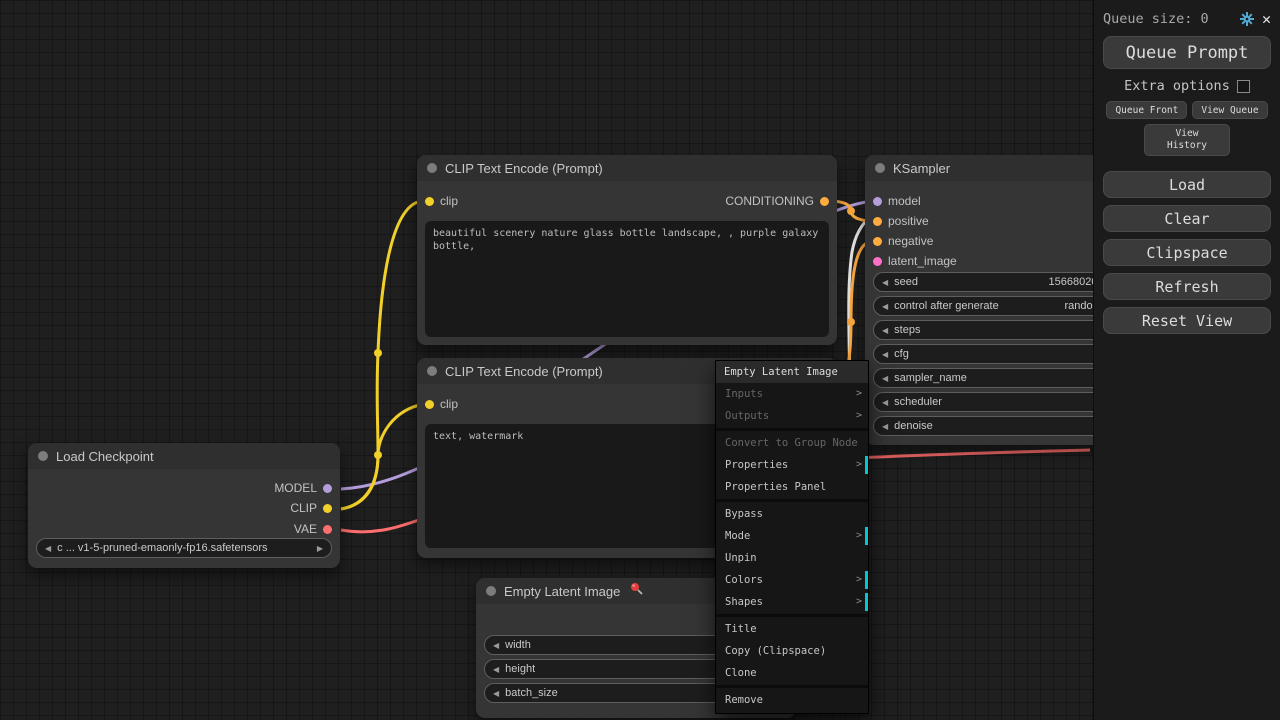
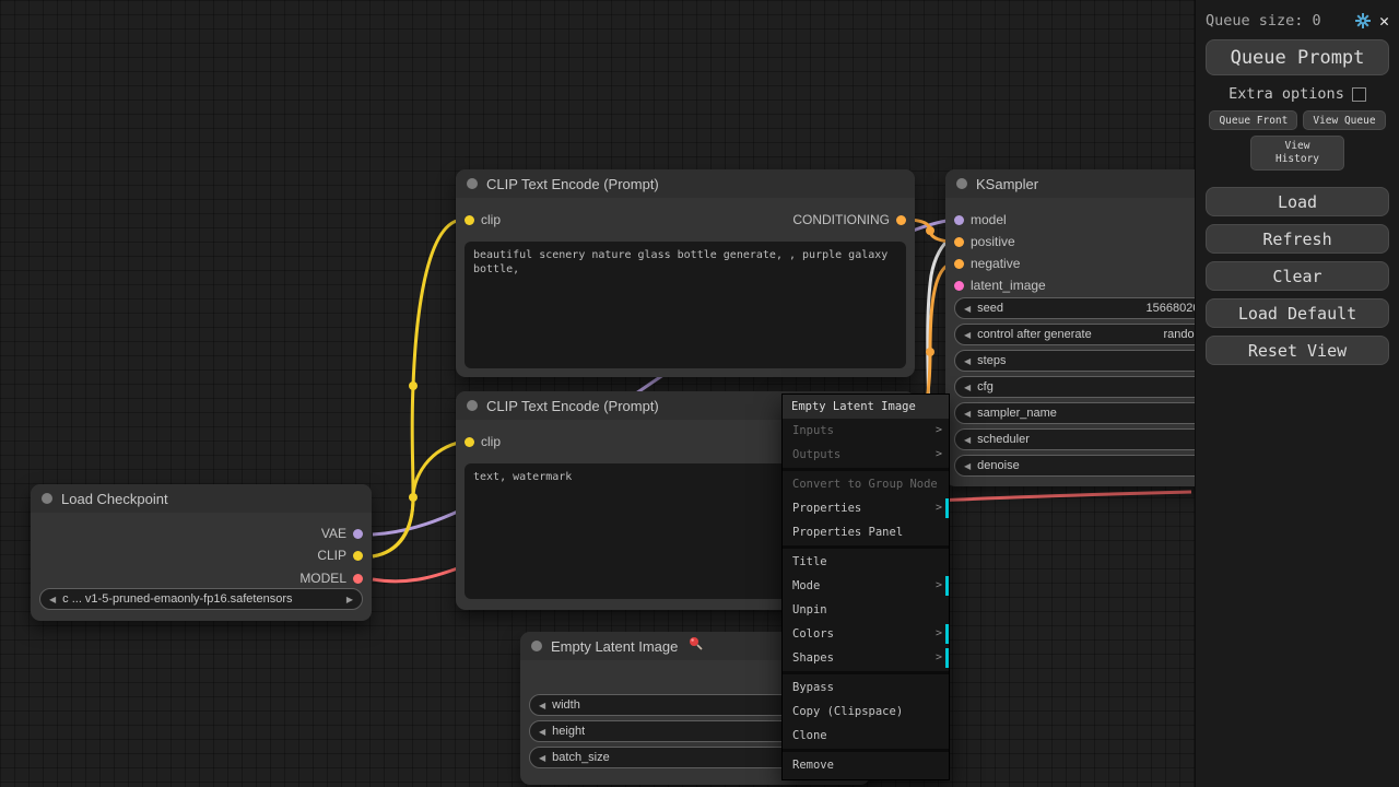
  CLIP Text Encode (Prompt)
  clip
  CONDITIONING
- beautiful scenery nature glass bottle landscape, , purple galaxy bottle,
+ beautiful scenery nature glass bottle generate, , purple galaxy bottle,
  CLIP Text Encode (Prompt)
  clip
  text, watermark
  Load Checkpoint
- MODEL
+ VAE
  CLIP
- VAE
+ MODEL
  ◀
  c ... v1-5-pruned-emaonly-fp16.safetensors
  ▶
  KSampler
  model
  positive
  negative
  latent_image
  ◀
  seed
  ◀
  control after generate
  ◀
  steps
  ◀
  cfg
  ◀
  sampler_name
  ◀
  scheduler
  ◀
  denoise
  Empty Latent Image
  ◀
  width
  ◀
  height
  ◀
  batch_size
  Empty Latent Image
  Inputs
  >
  Outputs
  >
  Convert to Group Node
  Properties
  >
  Properties Panel
- Bypass
+ Title
  Mode
  >
  Unpin
  Colors
  >
  Shapes
  >
- Title
+ Bypass
  Copy (Clipspace)
  Clone
  Remove
  Queue size: 0
  ✕
  Queue Prompt
  Extra options
  Queue Front
  View Queue
  View History
  Load
- Clear
+ Refresh
- Clipspace
- Refresh
+ Clear
+ Load Default
  Reset View
